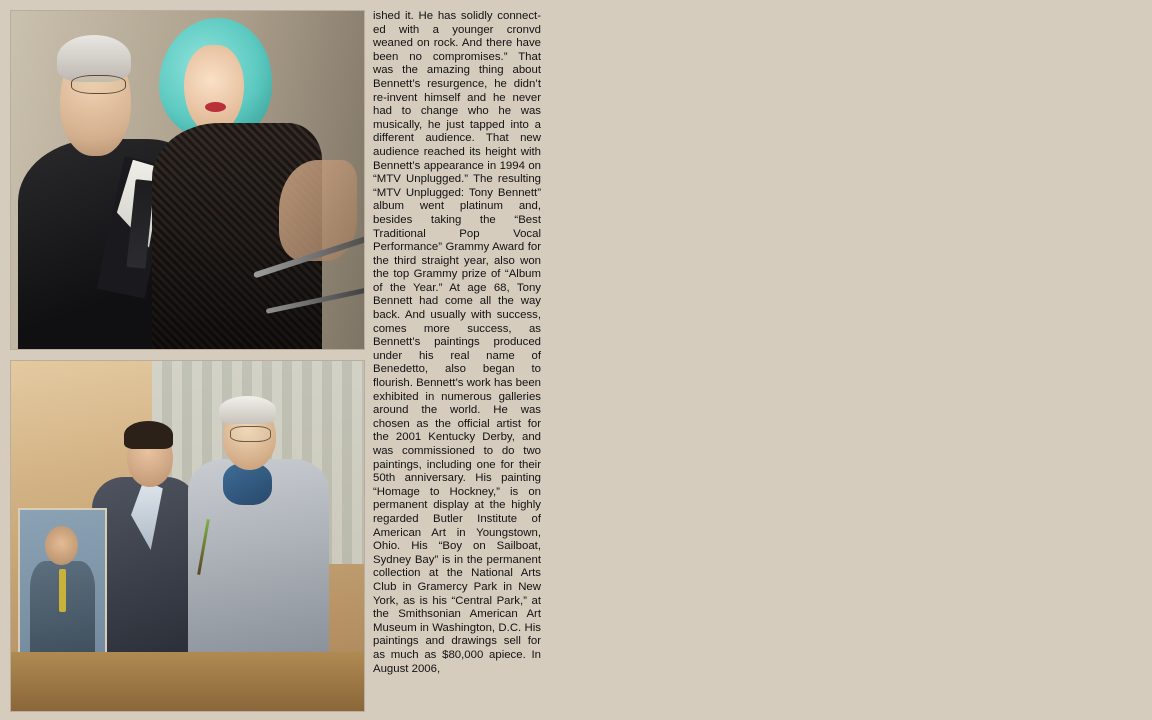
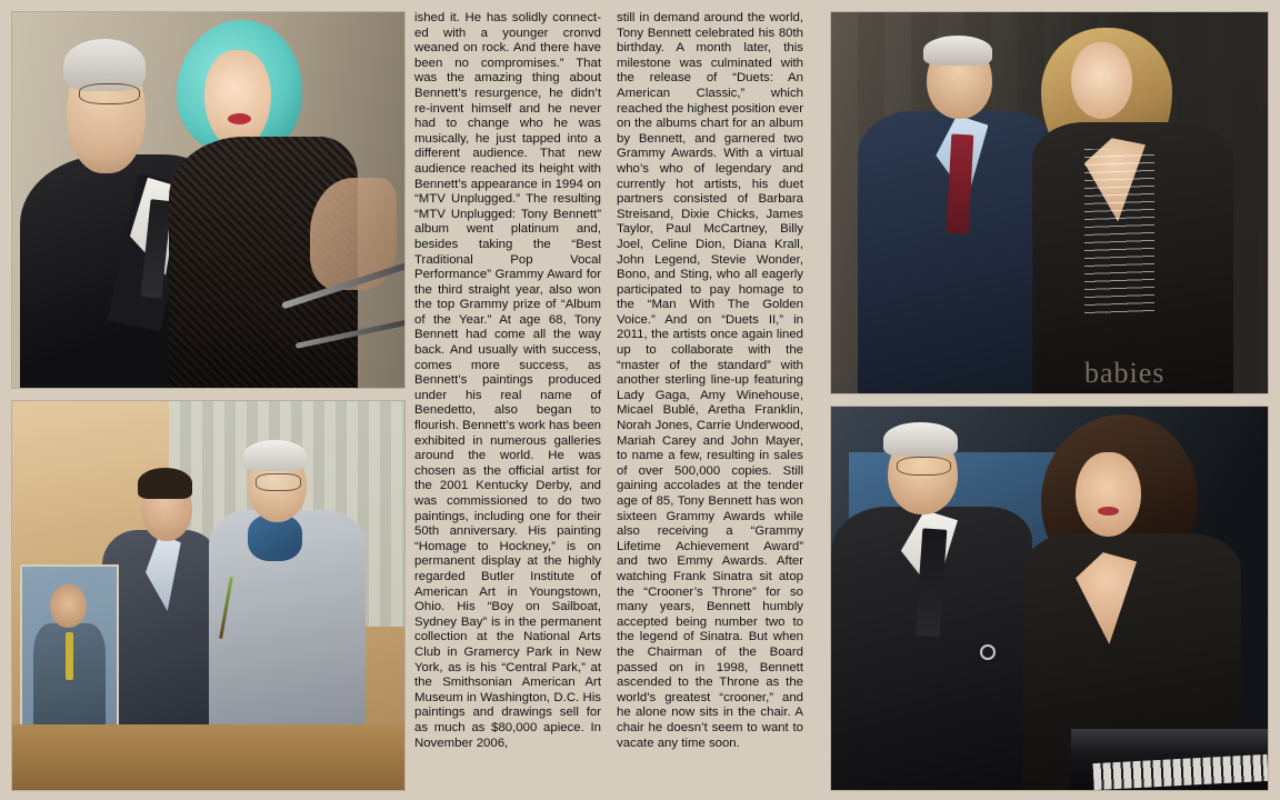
- ished it. He has solidly connect­ed with a younger cronvd weaned on rock. And there have been no compromises.” That was the amazing thing about Bennett’s resurgence, he didn’t re-invent himself and he never had to change who he was musically, he just tapped into a different audience. That new audience reached its height with Bennett’s appearance in 1994 on “MTV Unplugged.” The resulting “MTV Unplugged: Tony Bennett” album went platinum and, besides taking the “Best Traditional Pop Vocal Performance” Grammy Award for the third straight year, also won the top Grammy prize of “Album of the Year.” At age 68, Tony Bennett had come all the way back. And usually with success, comes more success, as Bennett’s paintings produced under his real name of Benedetto, also began to flourish. Bennett’s work has been exhibited in numerous galleries around the world. He was chosen as the official artist for the 2001 Kentucky Derby, and was commissioned to do two paintings, including one for their 50th anniversary. His painting “Homage to Hockney,” is on permanent display at the highly regarded Butler Institute of American Art in Youngstown, Ohio. His “Boy on Sailboat, Sydney Bay” is in the permanent collection at the National Arts Club in Gramercy Park in New York, as is his “Central Park,” at the Smithsonian American Art Museum in Washington, D.C. His paintings and drawings sell for as much as $80,000 apiece. In August 2006,
+ ished it. He has solidly connect­ed with a younger cronvd weaned on rock. And there have been no compromises.” That was the amazing thing about Bennett’s resurgence, he didn’t re-invent himself and he never had to change who he was musically, he just tapped into a different audience. That new audience reached its height with Bennett’s appearance in 1994 on “MTV Unplugged.” The resulting “MTV Unplugged: Tony Bennett” album went platinum and, besides taking the “Best Traditional Pop Vocal Performance” Grammy Award for the third straight year, also won the top Grammy prize of “Album of the Year.” At age 68, Tony Bennett had come all the way back. And usually with success, comes more success, as Bennett’s paintings produced under his real name of Benedetto, also began to flourish. Bennett’s work has been exhibited in numerous galleries around the world. He was chosen as the official artist for the 2001 Kentucky Derby, and was commissioned to do two paintings, including one for their 50th anniversary. His painting “Homage to Hockney,” is on permanent display at the highly regarded Butler Institute of American Art in Youngstown, Ohio. His “Boy on Sailboat, Sydney Bay” is in the permanent collection at the National Arts Club in Gramercy Park in New York, as is his “Central Park,” at the Smithsonian American Art Museum in Washington, D.C. His paintings and drawings sell for as much as $80,000 apiece. In November 2006,
+ still in demand around the world, Tony Bennett celebrated his 80th birthday. A month later, this milestone was culminated with the release of “Duets: An American Classic,” which reached the highest position ever on the albums chart for an album by Bennett, and garnered two Grammy Awards. With a virtual who’s who of legendary and currently hot artists, his duet partners consisted of Barbara Streisand, Dixie Chicks, James Taylor, Paul McCartney, Billy Joel, Celine Dion, Diana Krall, John Legend, Stevie Wonder, Bono, and Sting, who all eagerly participated to pay homage to the “Man With The Golden Voice.” And on “Duets II,” in 2011, the artists once again lined up to collaborate with the “master of the standard” with another sterling line-up featuring Lady Gaga, Amy Winehouse, Micael Bublé, Aretha Franklin, Norah Jones, Carrie Underwood, Mariah Carey and John Mayer, to name a few, resulting in sales of over 500,000 copies. Still gaining accolades at the tender age of 85, Tony Bennett has won sixteen Grammy Awards while also receiving a “Grammy Lifetime Achievement Award” and two Emmy Awards. After watching Frank Sinatra sit atop the “Crooner’s Throne” for so many years, Bennett humbly accepted being number two to the legend of Sinatra. But when the Chairman of the Board passed on in 1998, Bennett ascended to the Throne as the world’s greatest “crooner,” and he alone now sits in the chair. A chair he doesn’t seem to want to vacate any time soon.
+ babies
